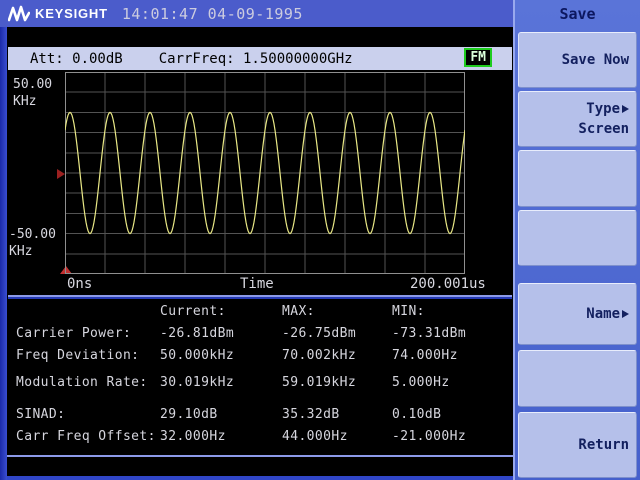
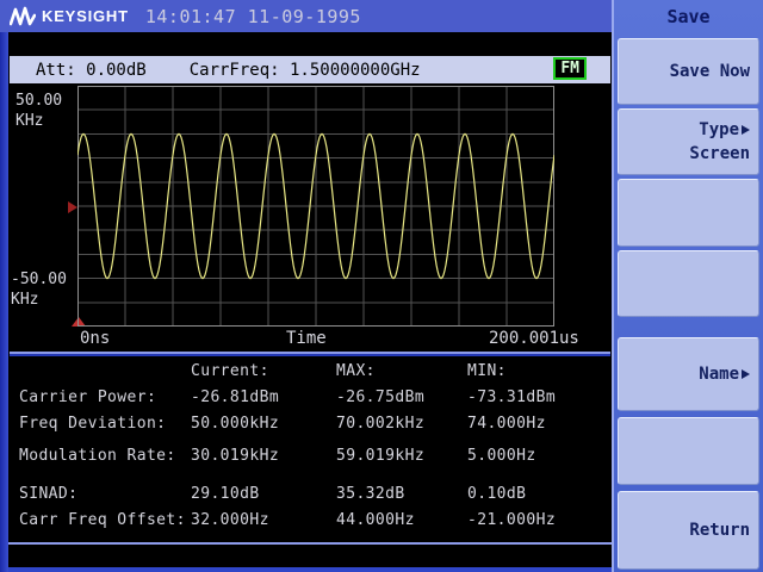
  KEYSIGHT
- 14:01:47 04-09-1995
+ 14:01:47 11-09-1995
  Att: 0.00dB
  CarrFreq: 1.50000000GHz
  FM
  50.00
  KHz
  -50.00
  KHz
  0ns
  Time
  200.001us
  Current:
  MAX:
  MIN:
  Carrier Power:
  -26.81dBm
  -26.75dBm
  -73.31dBm
  Freq Deviation:
  50.000kHz
  70.002kHz
  74.000Hz
  Modulation Rate:
  30.019kHz
  59.019kHz
  5.000Hz
  SINAD:
  29.10dB
  35.32dB
  0.10dB
  Carr Freq Offset:
  32.000Hz
  44.000Hz
  -21.000Hz
  Save
  Save Now
  Type
  Screen
  Name
  Return
